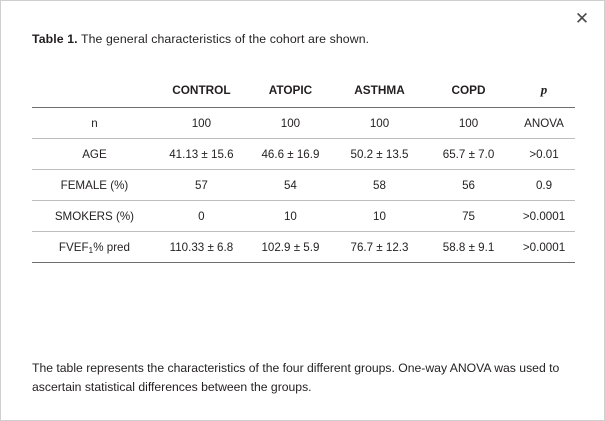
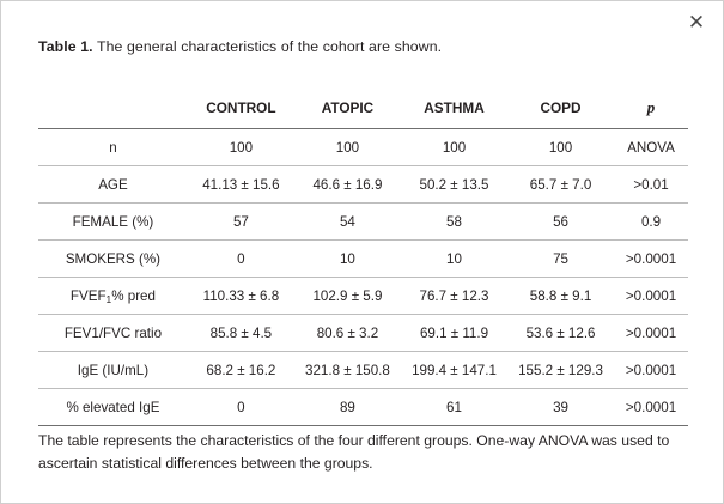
  ✕
  Table 1. The general characteristics of the cohort are shown.
  	CONTROL	ATOPIC	ASTHMA	COPD	p
  n	100	100	100	100	ANOVA
  AGE	41.13 ± 15.6	46.6 ± 16.9	50.2 ± 13.5	65.7 ± 7.0	>0.01
  FEMALE (%)	57	54	58	56	0.9
  SMOKERS (%)	0	10	10	75	>0.0001
  FVEF1% pred	110.33 ± 6.8	102.9 ± 5.9	76.7 ± 12.3	58.8 ± 9.1	>0.0001
+ FEV1/FVC ratio	85.8 ± 4.5	80.6 ± 3.2	69.1 ± 11.9	53.6 ± 12.6	>0.0001
+ IgE (IU/mL)	68.2 ± 16.2	321.8 ± 150.8	199.4 ± 147.1	155.2 ± 129.3	>0.0001
+ % elevated IgE	0	89	61	39	>0.0001
  The table represents the characteristics of the four different groups. One-way ANOVA was used to ascertain statistical differences between the groups.
